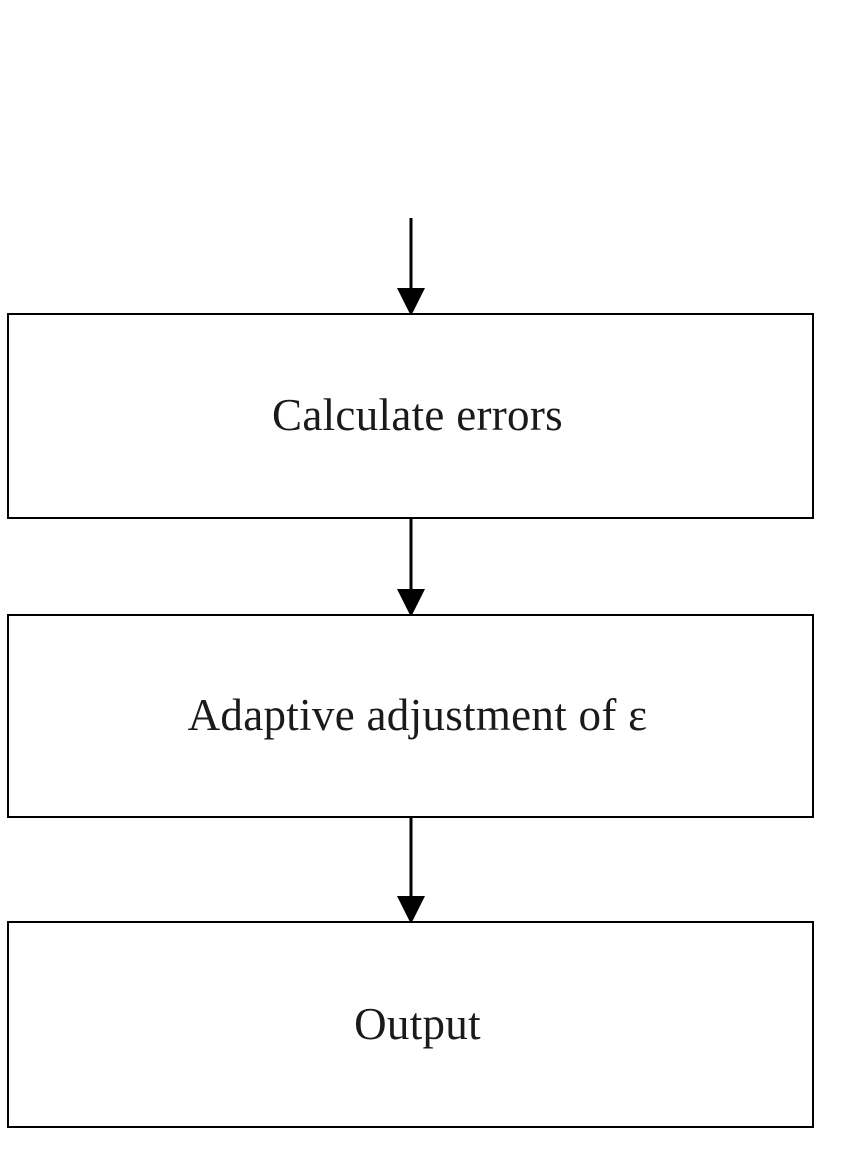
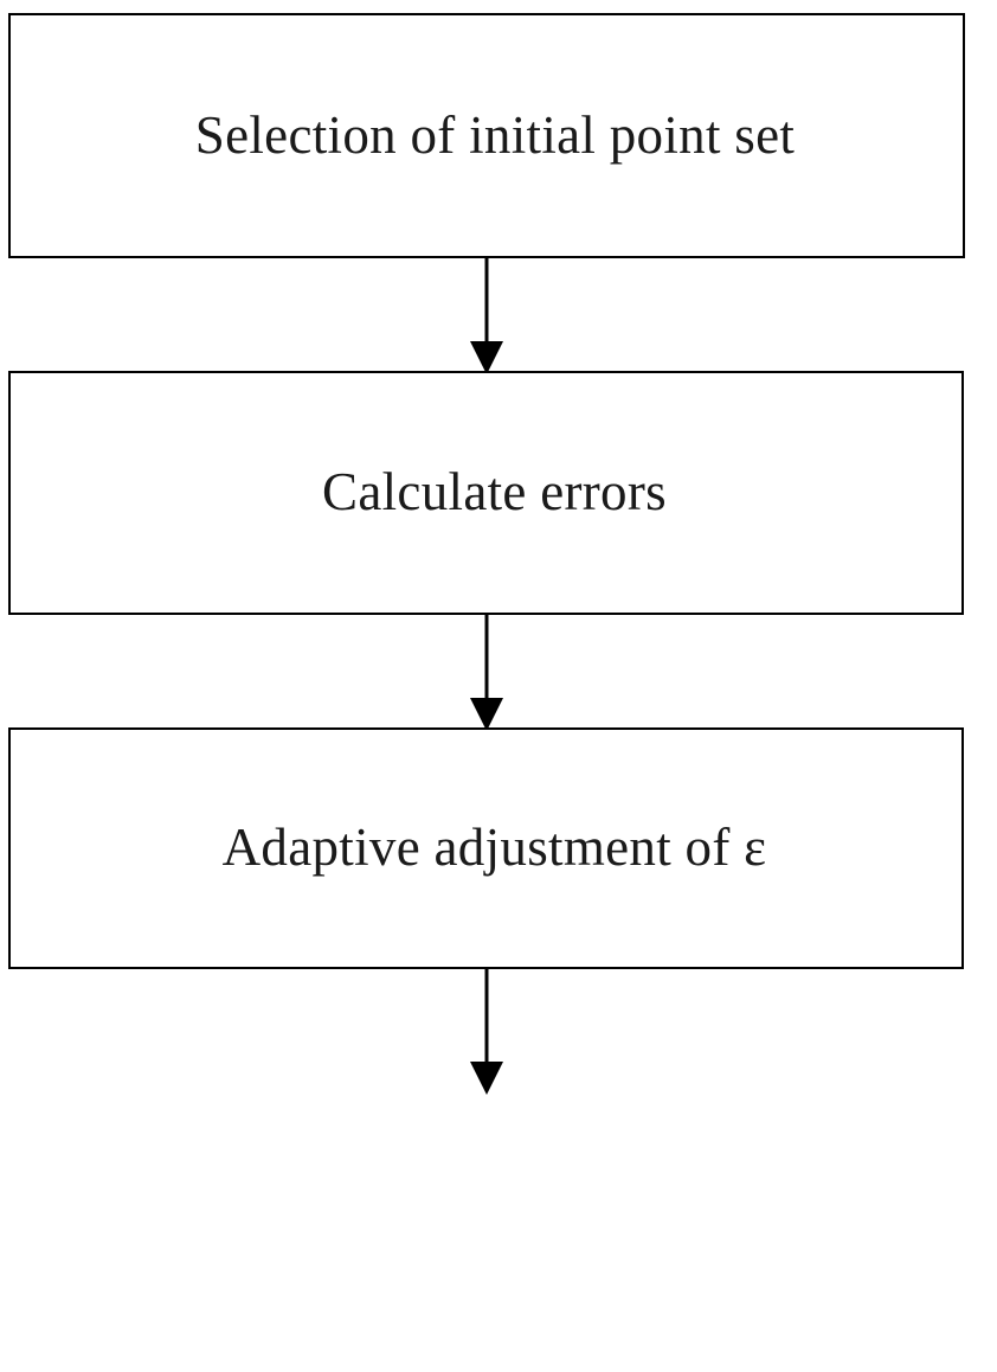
+ Selection of initial point set
  Calculate errors
  Adaptive adjustment of ε
- Output
